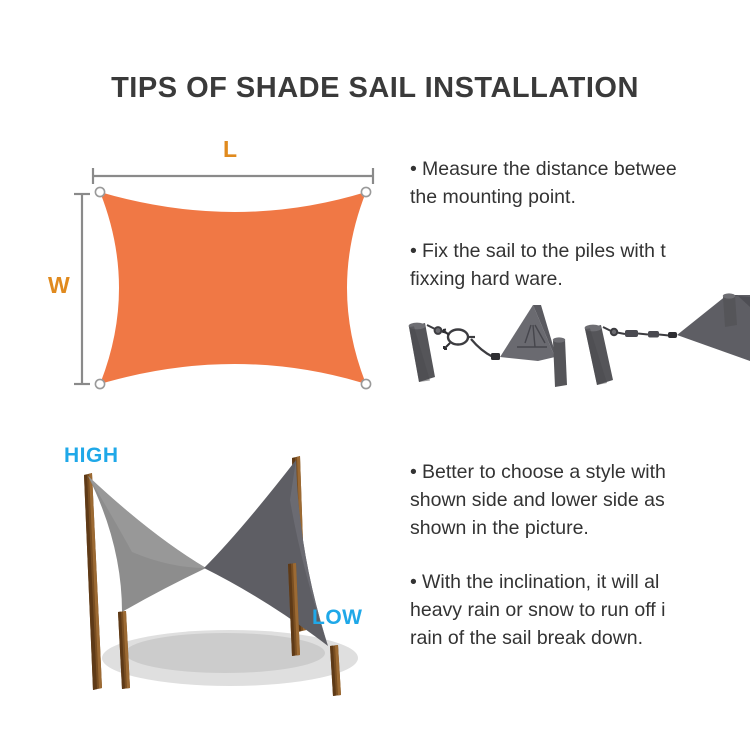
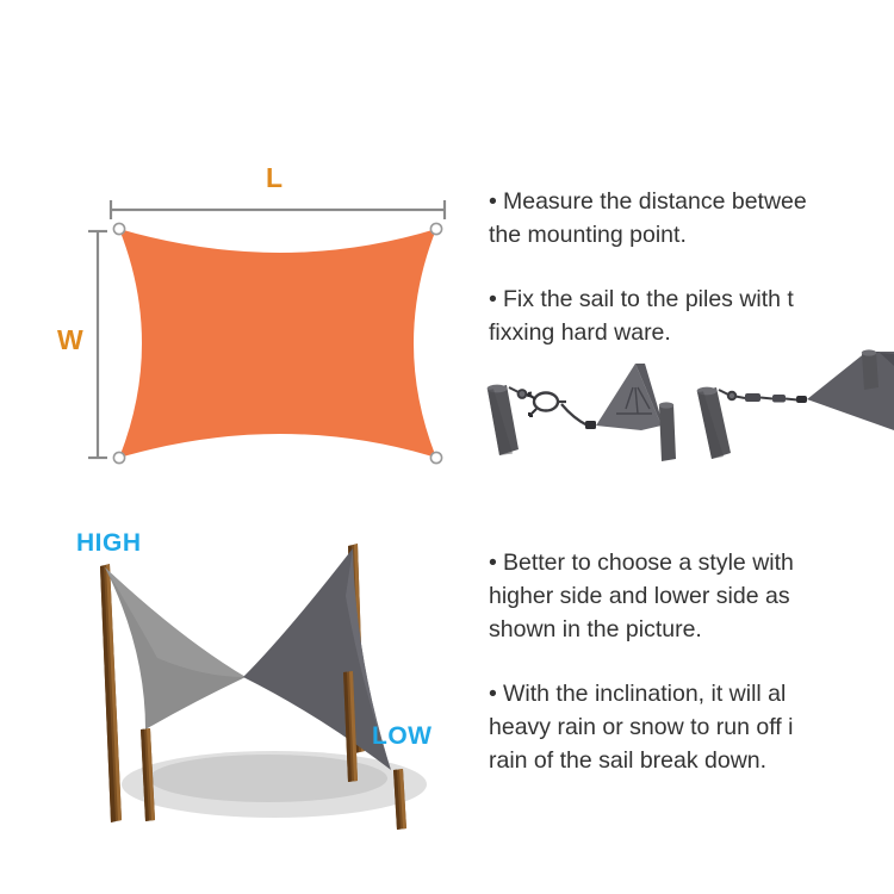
- TIPS OF SHADE SAIL INSTALLATION
  L
  W
  • Measure the distance betwee
  the mounting point.
  • Fix the sail to the piles with t
  fixxing hard ware.
  HIGH
  LOW
  • Better to choose a style with
- shown side and lower side as
+ higher side and lower side as
  shown in the picture.
  • With the inclination, it will al
  heavy rain or snow to run off i
  rain of the sail break down.
